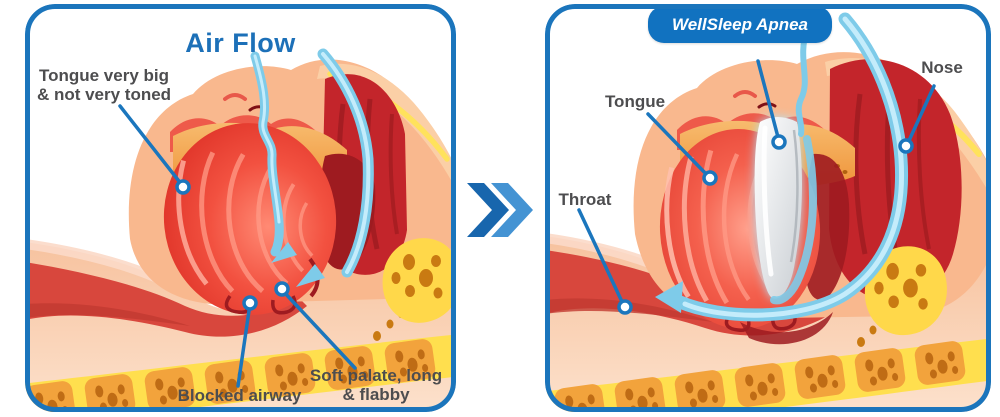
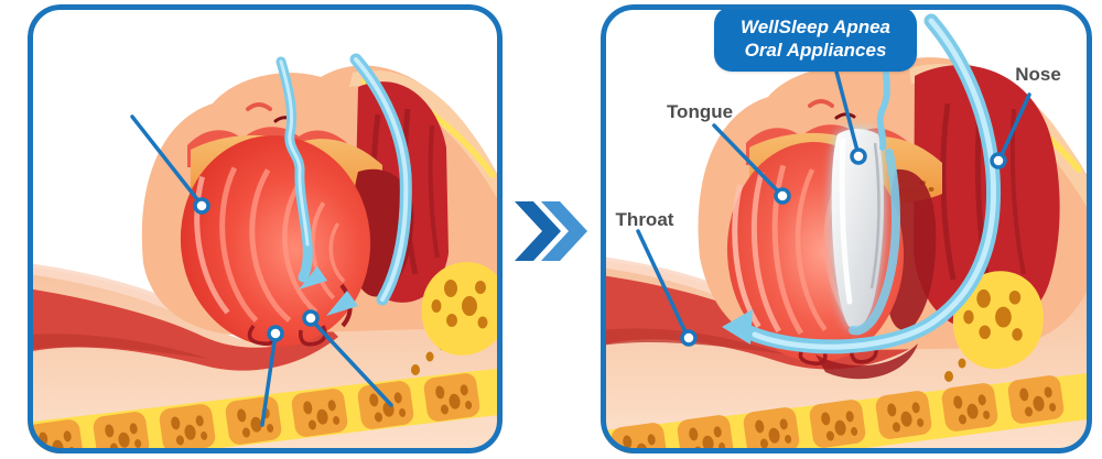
- Air Flow
- Tongue very big
- & not very toned
- Blocked airway
- Soft palate, long
- & flabby
  WellSleep Apnea
+ Oral Appliances
  Tongue
  Nose
  Throat
